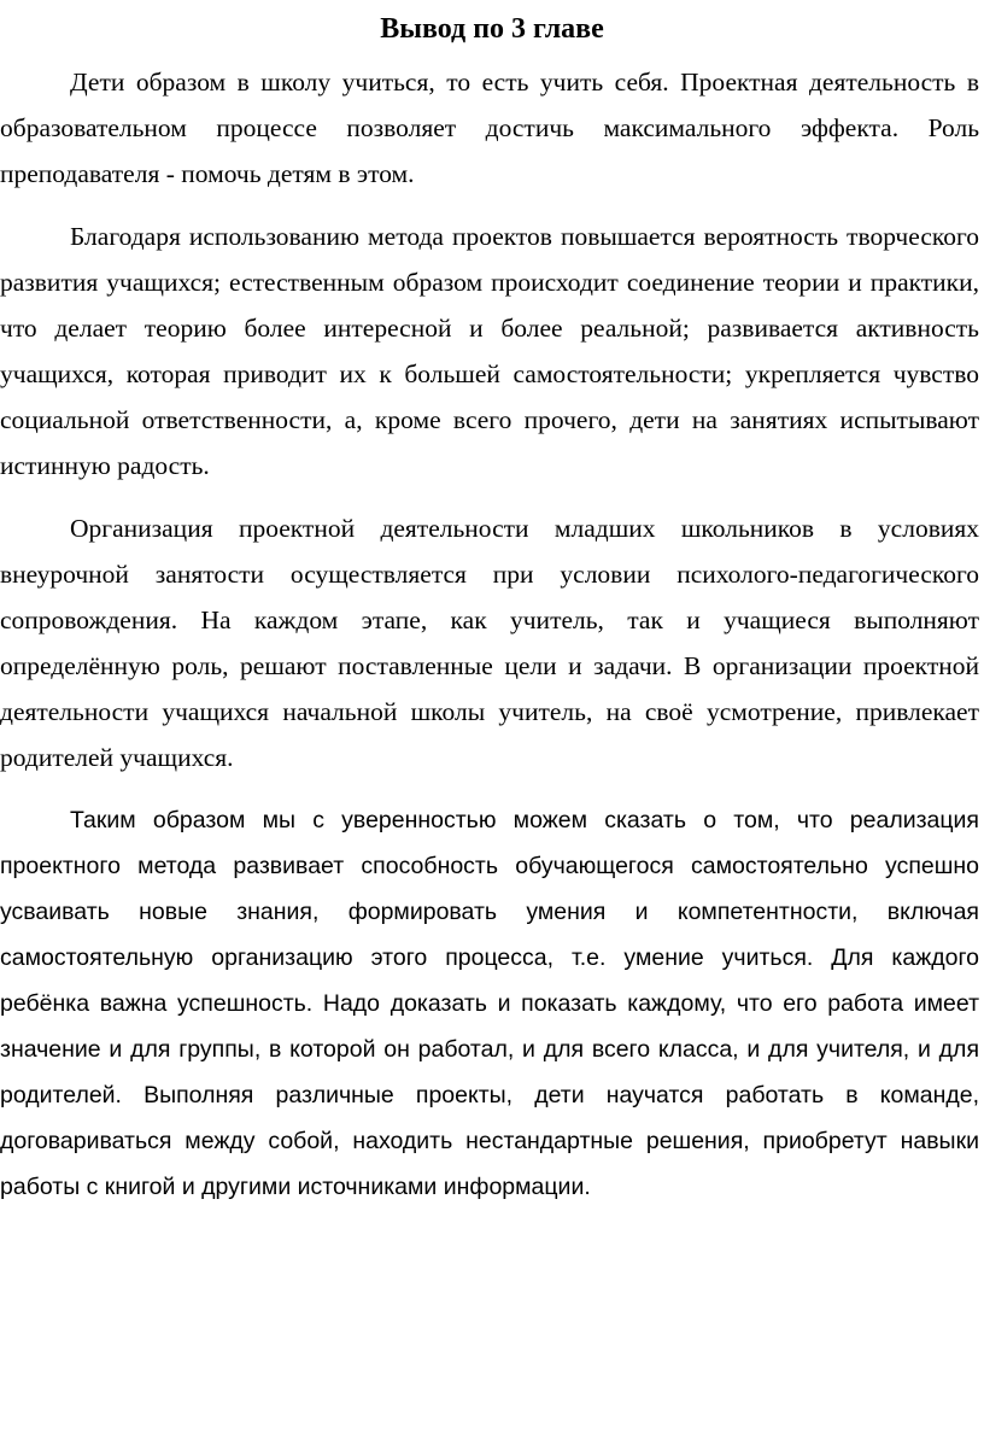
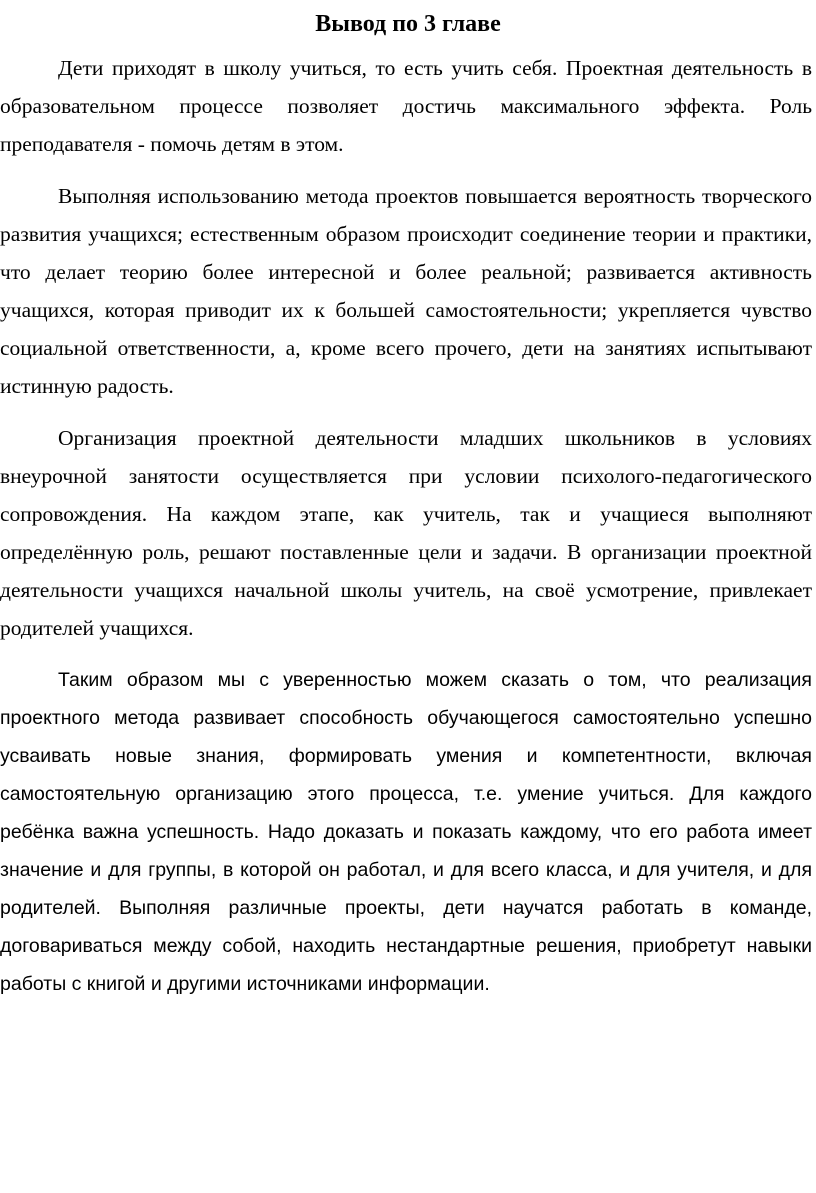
  Вывод по 3 главе
- Дети образом в школу учиться, то есть учить себя. Проектная деятельность в образовательном процессе позволяет достичь максимального эффекта. Роль преподавателя - помочь детям в этом.
+ Дети приходят в школу учиться, то есть учить себя. Проектная деятельность в образовательном процессе позволяет достичь максимального эффекта. Роль преподавателя - помочь детям в этом.
- Благодаря использованию метода проектов повышается вероятность творческого развития учащихся; естественным образом происходит соединение теории и практики, что делает теорию более интересной и более реальной; развивается активность учащихся, которая приводит их к большей самостоятельности; укрепляется чувство социальной ответственности, а, кроме всего прочего, дети на занятиях испытывают истинную радость.
+ Выполняя использованию метода проектов повышается вероятность творческого развития учащихся; естественным образом происходит соединение теории и практики, что делает теорию более интересной и более реальной; развивается активность учащихся, которая приводит их к большей самостоятельности; укрепляется чувство социальной ответственности, а, кроме всего прочего, дети на занятиях испытывают истинную радость.
  Организация проектной деятельности младших школьников в условиях внеурочной занятости осуществляется при условии психолого-педагогического сопровождения. На каждом этапе, как учитель, так и учащиеся выполняют определённую роль, решают поставленные цели и задачи. В организации проектной деятельности учащихся начальной школы учитель, на своё усмотрение, привлекает родителей учащихся.
  Таким образом мы с уверенностью можем сказать о том, что реализация проектного метода развивает способность обучающегося самостоятельно успешно усваивать новые знания, формировать умения и компетентности, включая самостоятельную организацию этого процесса, т.е. умение учиться. Для каждого ребёнка важна успешность. Надо доказать и показать каждому, что его работа имеет значение и для группы, в которой он работал, и для всего класса, и для учителя, и для родителей. Выполняя различные проекты, дети научатся работать в команде, договариваться между собой, находить нестандартные решения, приобретут навыки работы с книгой и другими источниками информации.
